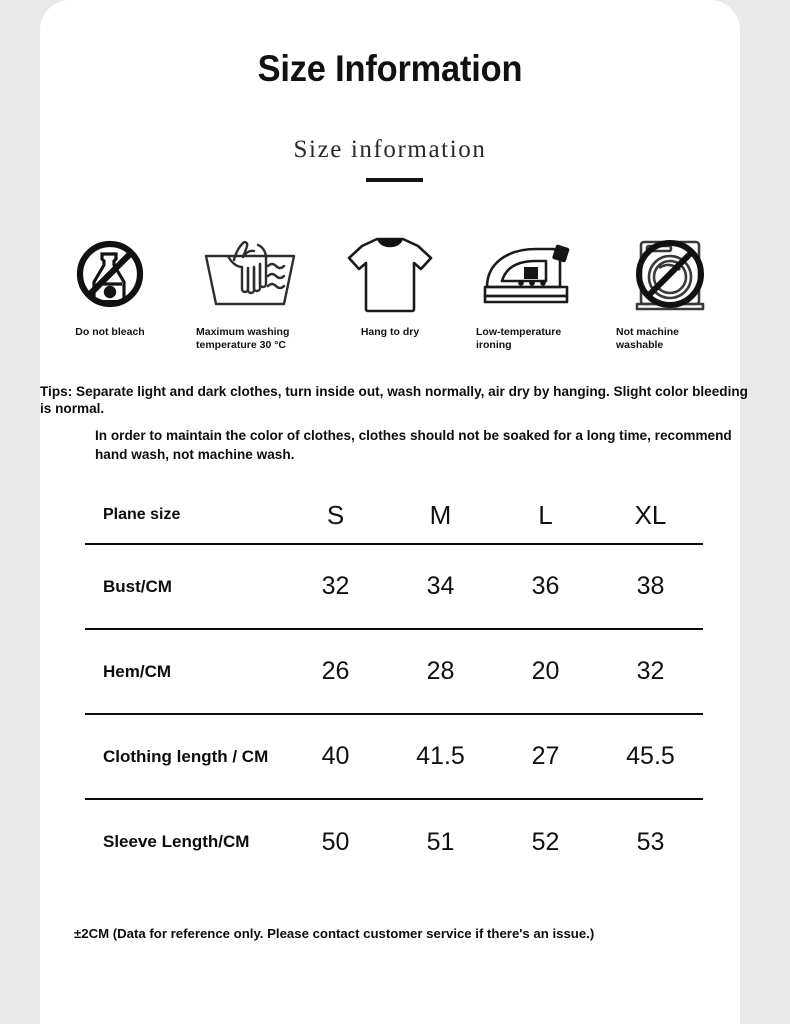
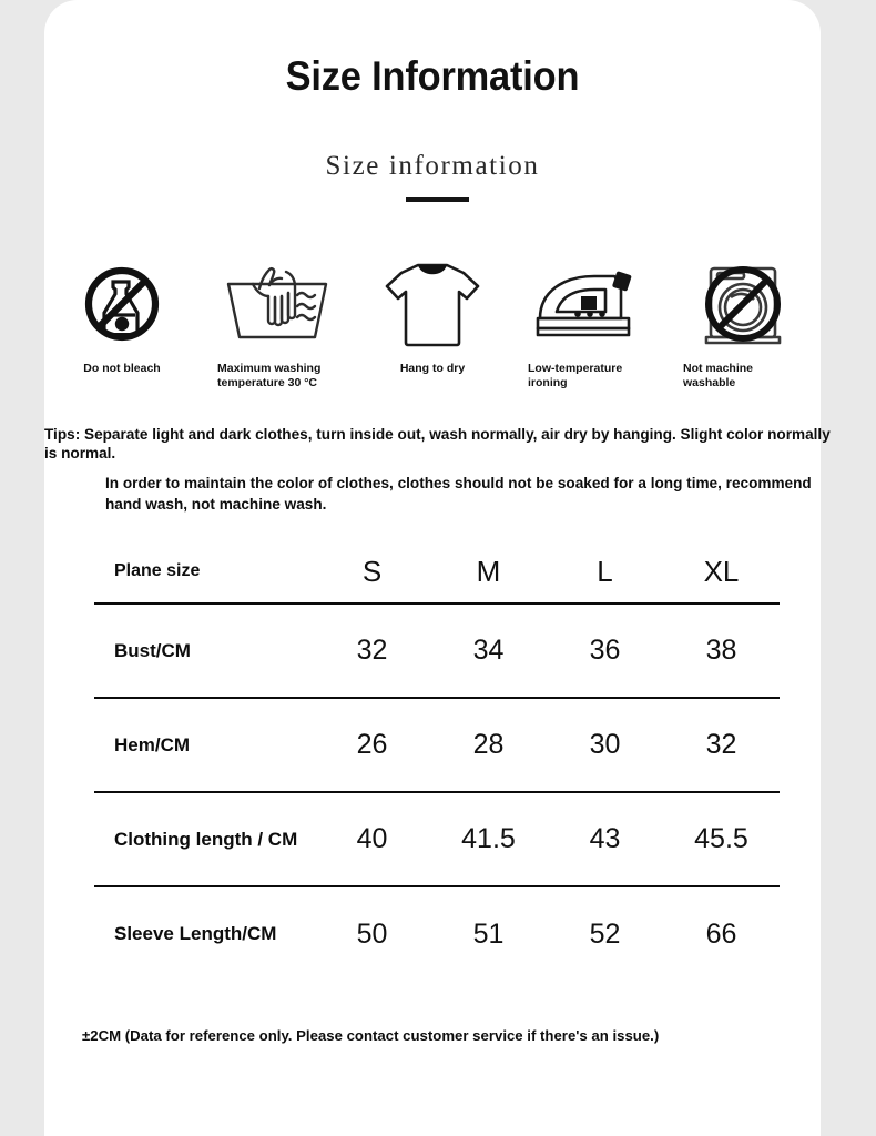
  Size Information
  Size information
  Do not bleach
  Maximum washing temperature 30 °C
  Hang to dry
  Low-temperature ironing
  Not machine washable
- Tips: Separate light and dark clothes, turn inside out, wash normally, air dry by hanging. Slight color bleeding is normal.
+ Tips: Separate light and dark clothes, turn inside out, wash normally, air dry by hanging. Slight color normally is normal.
  In order to maintain the color of clothes, clothes should not be soaked for a long time, recommend hand wash, not machine wash.
  Plane size	S	M	L	XL
  Bust/CM	32	34	36	38
- Hem/CM	26	28	20	32
+ Hem/CM	26	28	30	32
- Clothing length / CM	40	41.5	27	45.5
+ Clothing length / CM	40	41.5	43	45.5
- Sleeve Length/CM	50	51	52	53
+ Sleeve Length/CM	50	51	52	66
  ±2CM (Data for reference only. Please contact customer service if there's an issue.)
